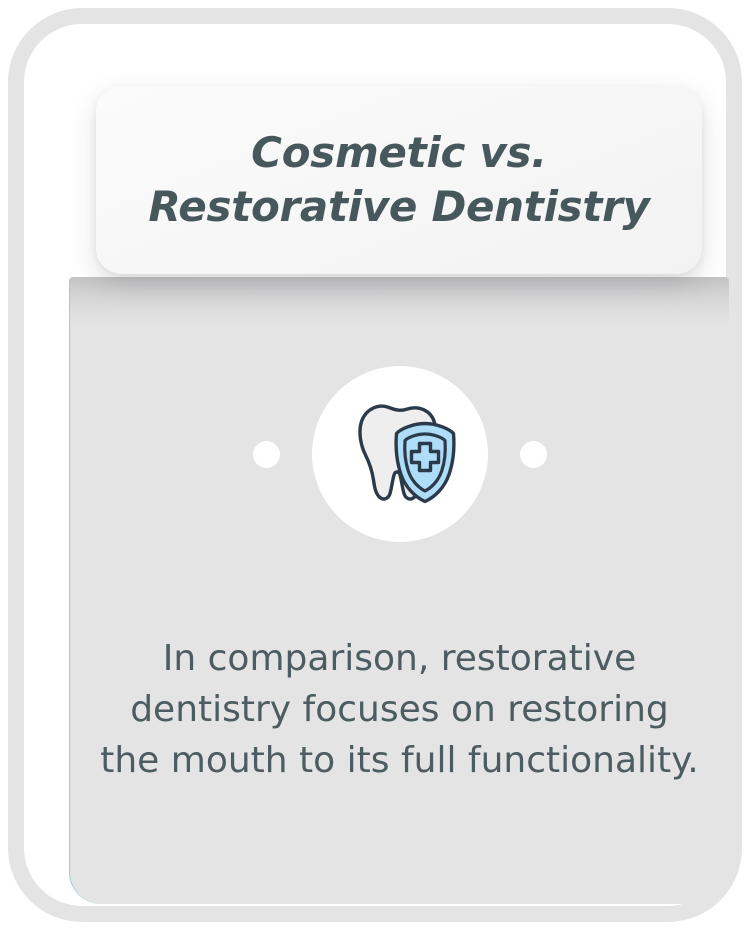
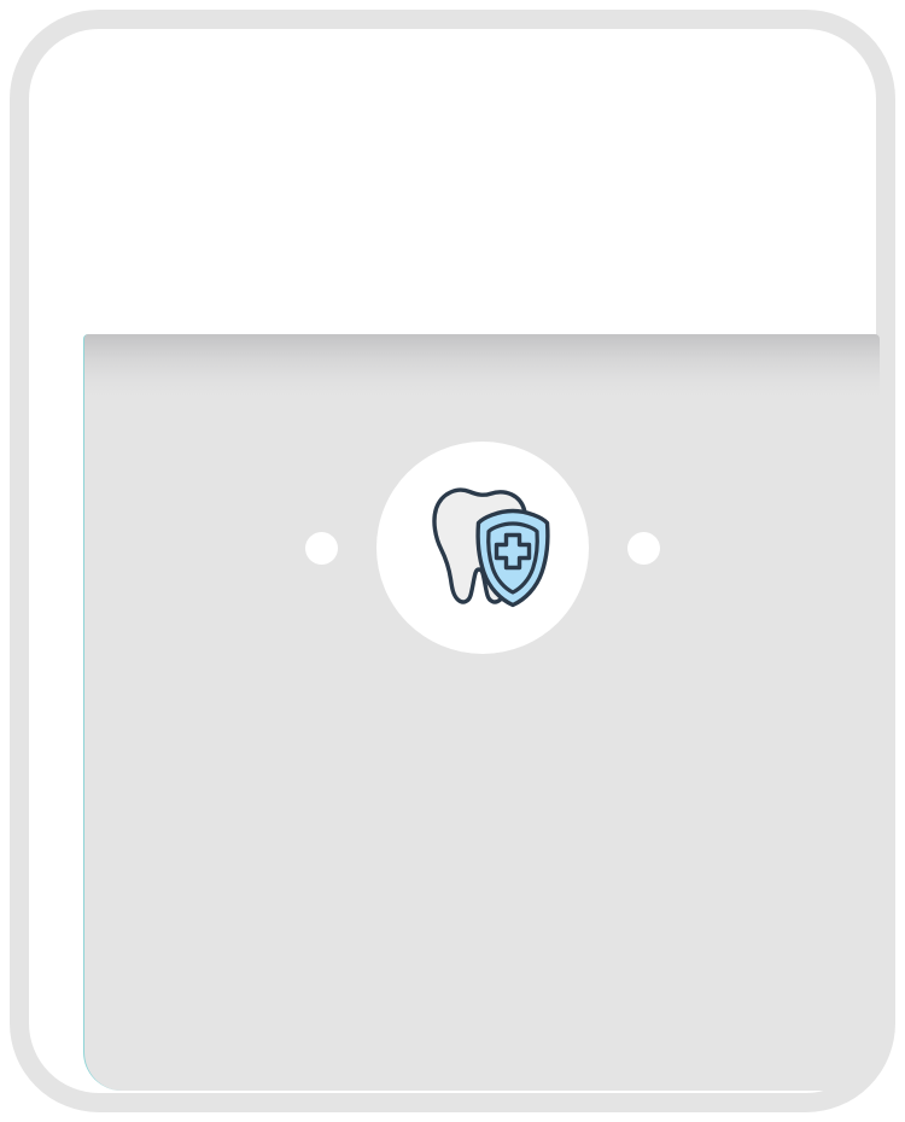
- In comparison, restorative dentistry focuses on restoring the mouth to its full functionality.
- Cosmetic vs. Restorative Dentistry
